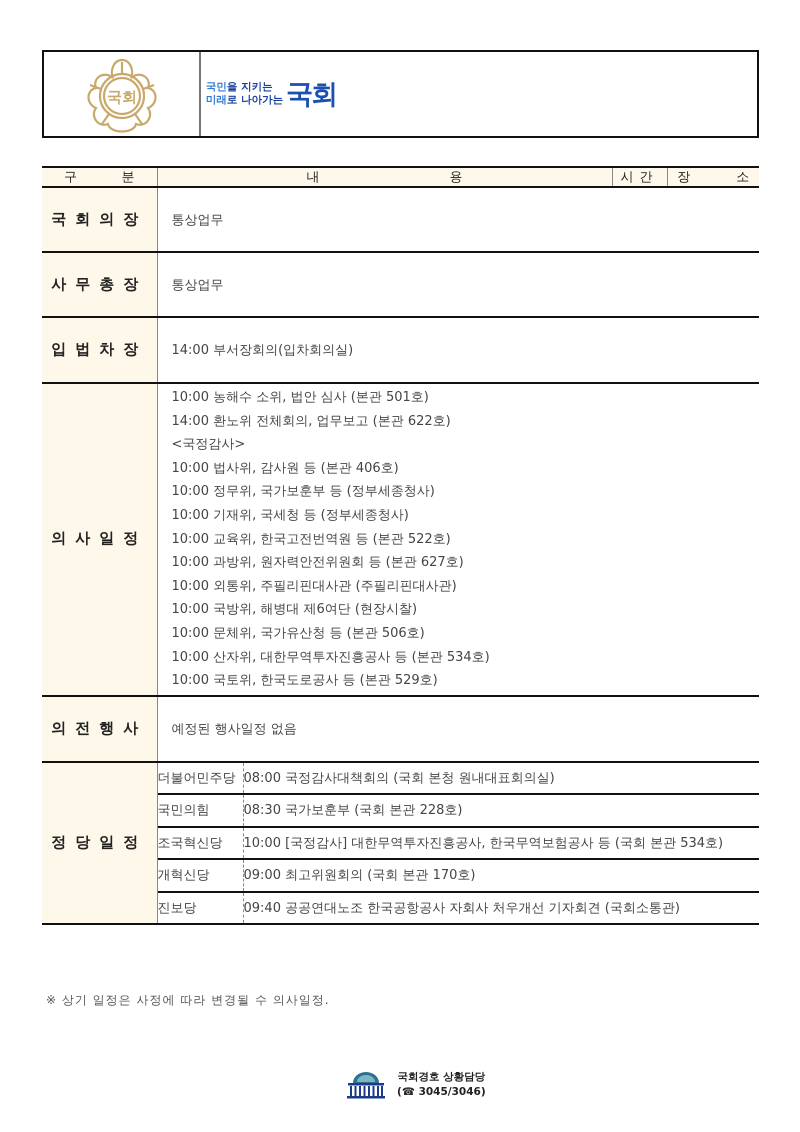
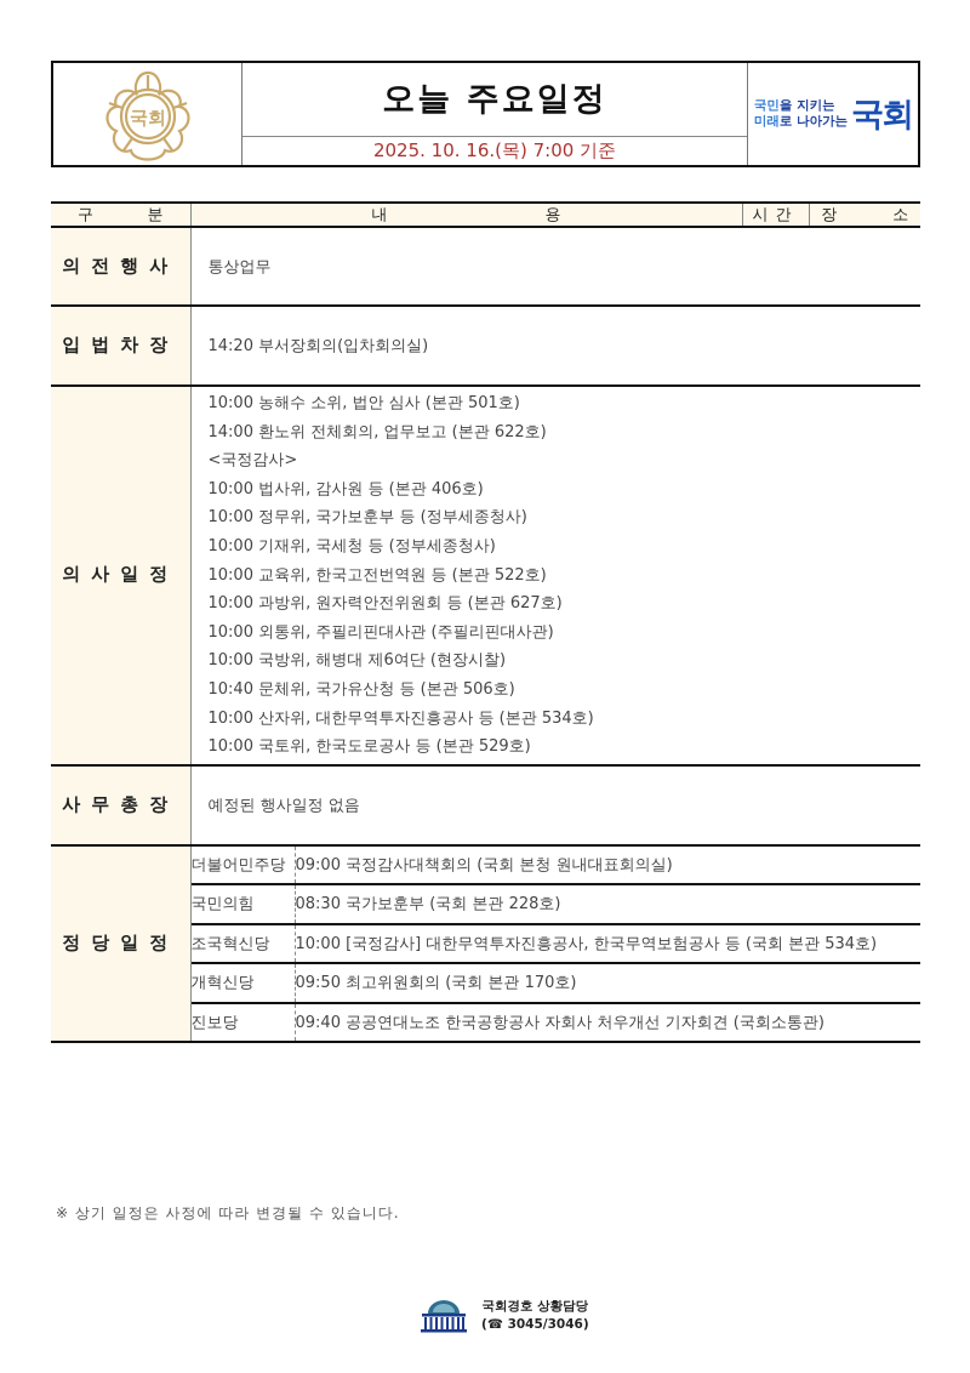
  국회
+ 오늘 주요일정
+ 2025. 10. 16.(목) 7:00 기준
  국민을 지키는
  미래로 나아가는
  국회
  구 분	내 용	시간	장 소
- 국회의장	통상업무
- 사무총장	통상업무
+ 의전행사	통상업무
- 입법차장	14:00 부서장회의(입차회의실)
+ 입법차장	14:20 부서장회의(입차회의실)
- 의사일정	10:00 농해수 소위, 법안 심사 (본관 501호) 14:00 환노위 전체회의, 업무보고 (본관 622호) <국정감사> 10:00 법사위, 감사원 등 (본관 406호) 10:00 정무위, 국가보훈부 등 (정부세종청사) 10:00 기재위, 국세청 등 (정부세종청사) 10:00 교육위, 한국고전번역원 등 (본관 522호) 10:00 과방위, 원자력안전위원회 등 (본관 627호) 10:00 외통위, 주필리핀대사관 (주필리핀대사관) 10:00 국방위, 해병대 제6여단 (현장시찰) 10:00 문체위, 국가유산청 등 (본관 506호) 10:00 산자위, 대한무역투자진흥공사 등 (본관 534호) 10:00 국토위, 한국도로공사 등 (본관 529호)
+ 의사일정	10:00 농해수 소위, 법안 심사 (본관 501호) 14:00 환노위 전체회의, 업무보고 (본관 622호) <국정감사> 10:00 법사위, 감사원 등 (본관 406호) 10:00 정무위, 국가보훈부 등 (정부세종청사) 10:00 기재위, 국세청 등 (정부세종청사) 10:00 교육위, 한국고전번역원 등 (본관 522호) 10:00 과방위, 원자력안전위원회 등 (본관 627호) 10:00 외통위, 주필리핀대사관 (주필리핀대사관) 10:00 국방위, 해병대 제6여단 (현장시찰) 10:40 문체위, 국가유산청 등 (본관 506호) 10:00 산자위, 대한무역투자진흥공사 등 (본관 534호) 10:00 국토위, 한국도로공사 등 (본관 529호)
- 의전행사	예정된 행사일정 없음
+ 사무총장	예정된 행사일정 없음
  정당일정
- 더불어민주당	08:00 국정감사대책회의 (국회 본청 원내대표회의실)
+ 더불어민주당	09:00 국정감사대책회의 (국회 본청 원내대표회의실)
  국민의힘	08:30 국가보훈부 (국회 본관 228호)
  조국혁신당	10:00 [국정감사] 대한무역투자진흥공사, 한국무역보험공사 등 (국회 본관 534호)
- 개혁신당	09:00 최고위원회의 (국회 본관 170호)
+ 개혁신당	09:50 최고위원회의 (국회 본관 170호)
  진보당	09:40 공공연대노조 한국공항공사 자회사 처우개선 기자회견 (국회소통관)
- ※ 상기 일정은 사정에 따라 변경될 수 의사일정.
+ ※ 상기 일정은 사정에 따라 변경될 수 있습니다.
  국회경호 상황담당
  (☎ 3045/3046)
